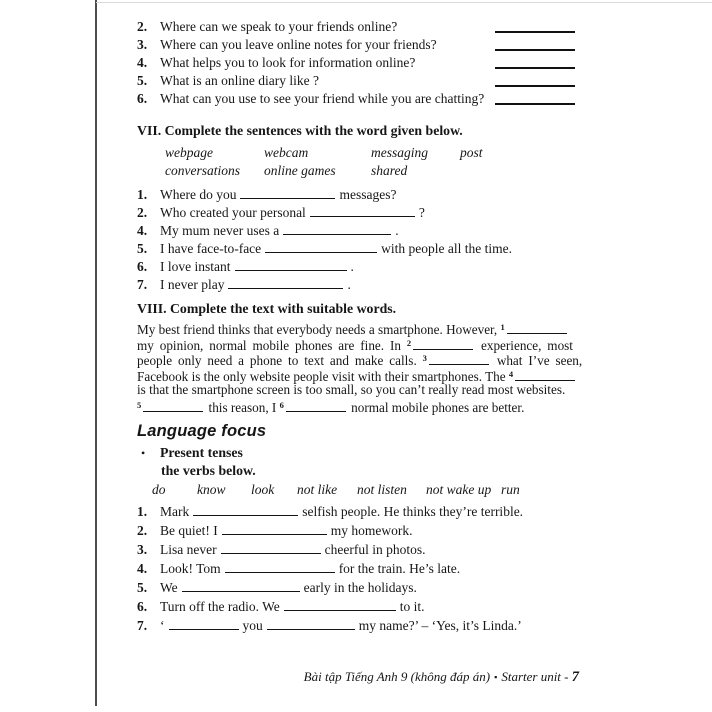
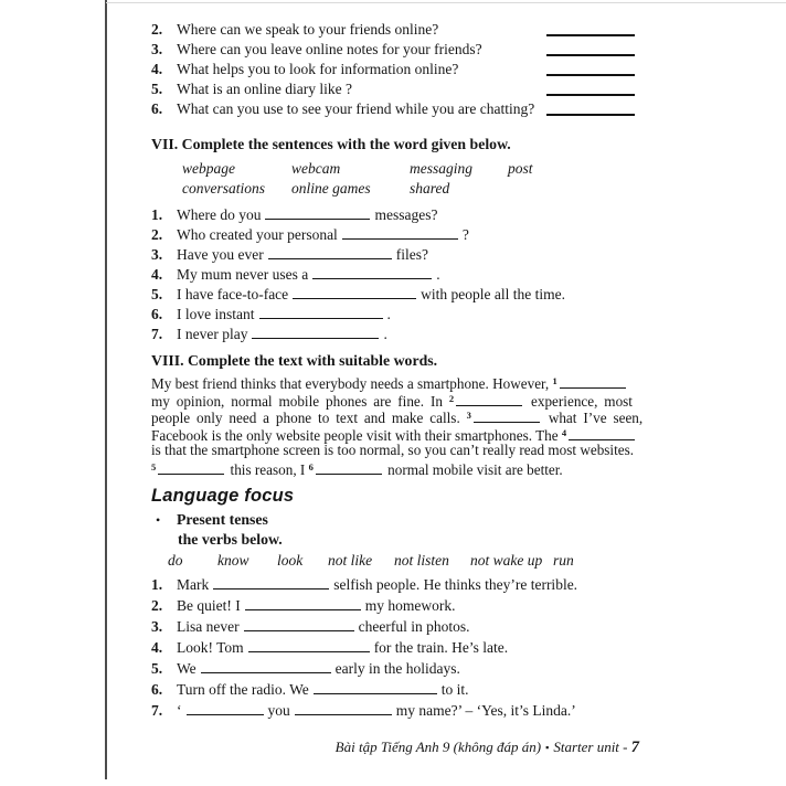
  2. Where can we speak to your friends online?
  3. Where can you leave online notes for your friends?
  4. What helps you to look for information online?
  5. What is an online diary like ?
  6. What can you use to see your friend while you are chatting?
  VII. Complete the sentences with the word given below.
  webpage
  webcam
  messaging
  post
  conversations
  online games
  shared
  1. Where do you messages?
  2. Who created your personal ?
+ 3. Have you ever files?
  4. My mum never uses a .
  5. I have face-to-face with people all the time.
  6. I love instant .
  7. I never play .
  VIII. Complete the text with suitable words.
  My best friend thinks that everybody needs a smartphone. However, 1
  my opinion, normal mobile phones are fine. In 2 experience, most
  people only need a phone to text and make calls. 3 what I’ve seen,
  Facebook is the only website people visit with their smartphones. The 4
- is that the smartphone screen is too small, so you can’t really read most websites.
+ is that the smartphone screen is too normal, so you can’t really read most websites.
- 5 this reason, I 6 normal mobile phones are better.
+ 5 this reason, I 6 normal mobile visit are better.
  Language focus
  • Present tenses
  the verbs below.
  do
  know
  look
  not like
  not listen
  not wake up
  run
  1. Mark selfish people. He thinks they’re terrible.
  2. Be quiet! I my homework.
  3. Lisa never cheerful in photos.
  4. Look! Tom for the train. He’s late.
  5. We early in the holidays.
  6. Turn off the radio. We to it.
  7. ‘ you my name?’ – ‘Yes, it’s Linda.’
  Bài tập Tiếng Anh 9 (không đáp án) ▪ Starter unit - 7
